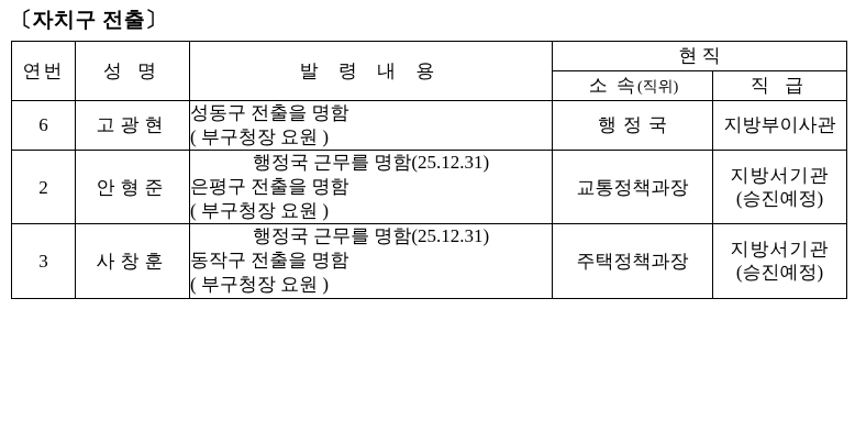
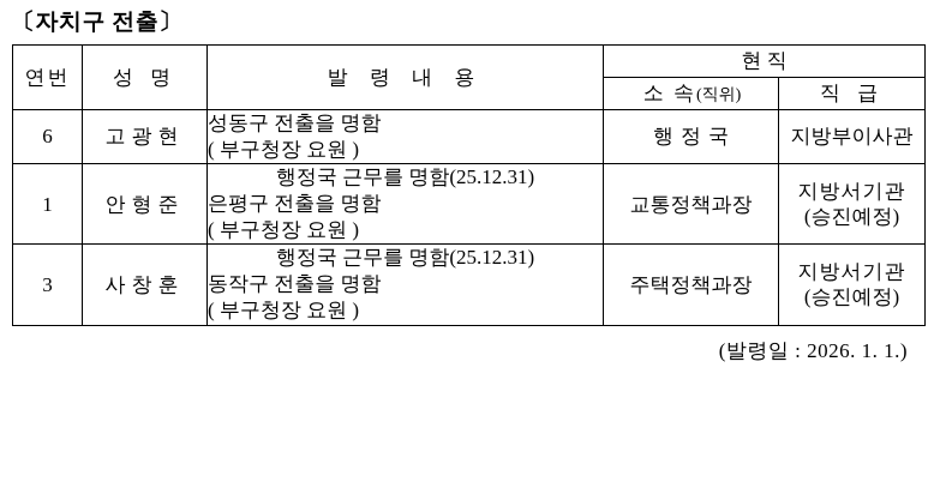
  〔자치구 전출〕
  연번	성 명	발 령 내 용	현 직
  소 속(직위)	직 급
  6	고광현	성동구 전출을 명함 ( 부구청장 요원 )	행정국	지방부이사관
- 2	안형준	행정국 근무를 명함(25.12.31) 은평구 전출을 명함 ( 부구청장 요원 )	교통정책과장	지방서기관 (승진예정)
+ 1	안형준	행정국 근무를 명함(25.12.31) 은평구 전출을 명함 ( 부구청장 요원 )	교통정책과장	지방서기관 (승진예정)
  3	사창훈	행정국 근무를 명함(25.12.31) 동작구 전출을 명함 ( 부구청장 요원 )	주택정책과장	지방서기관 (승진예정)
+ (발령일 : 2026. 1. 1.)
